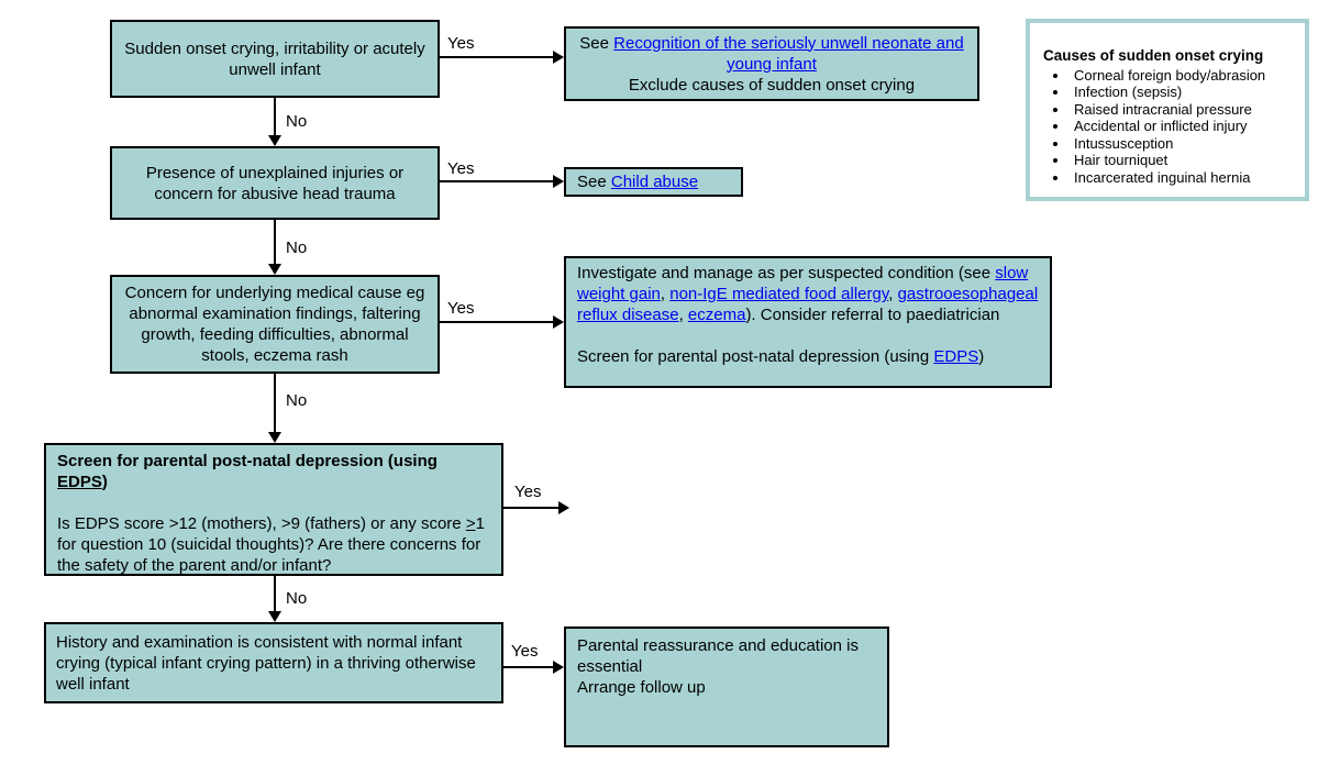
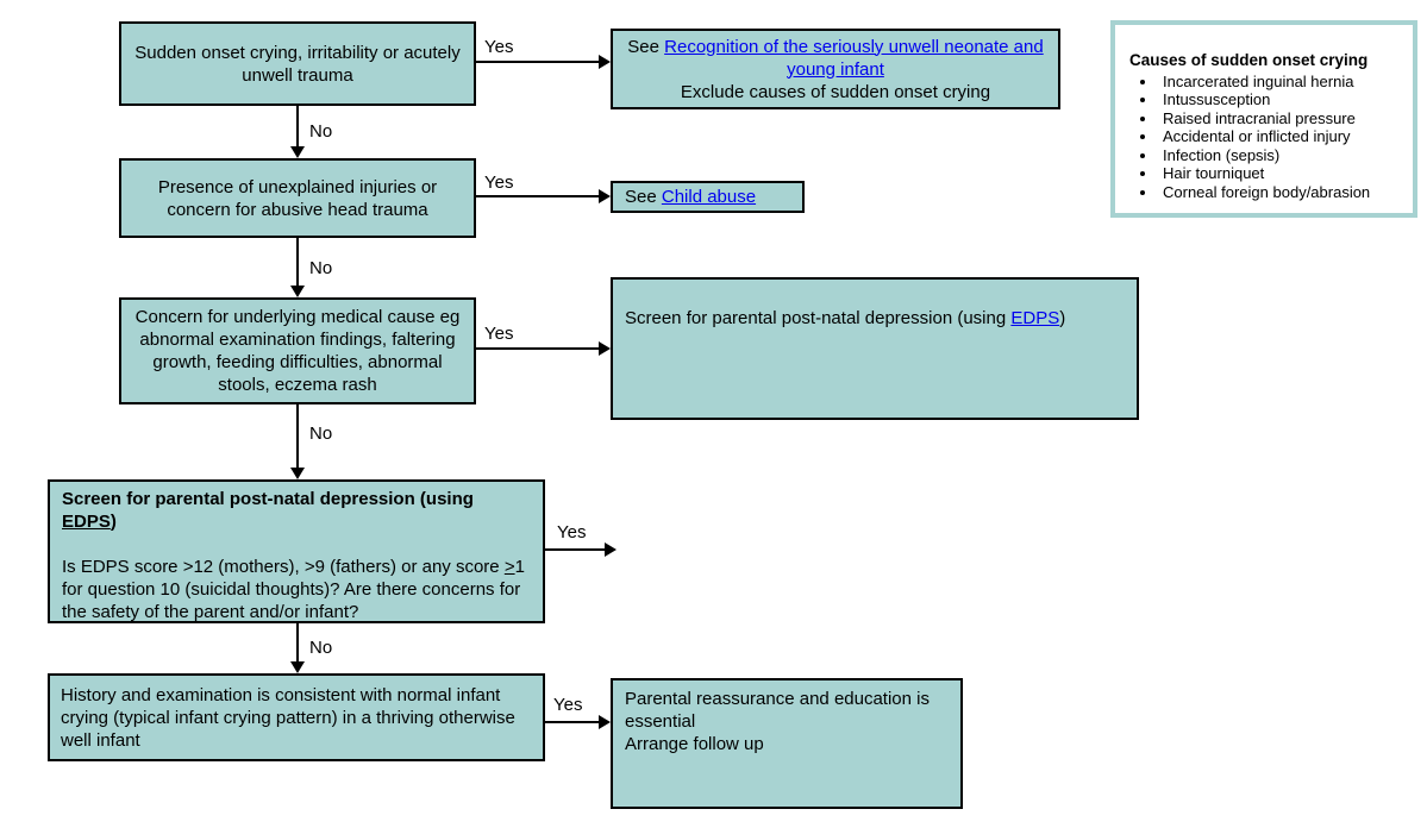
- Sudden onset crying, irritability or acutely unwell infant
+ Sudden onset crying, irritability or acutely unwell trauma
  Presence of unexplained injuries or concern for abusive head trauma
  Concern for underlying medical cause eg abnormal examination findings, faltering growth, feeding difficulties, abnormal stools, eczema rash
  Screen for parental post-natal depression (using EDPS)
  Is EDPS score >12 (mothers), >9 (fathers) or any score >1 for question 10 (suicidal thoughts)? Are there concerns for the safety of the parent and/or infant?
  History and examination is consistent with normal infant crying (typical infant crying pattern) in a thriving otherwise well infant
  See Recognition of the seriously unwell neonate and young infant
  Exclude causes of sudden onset crying
  See Child abuse
- Investigate and manage as per suspected condition (see slow weight gain, non-IgE mediated food allergy, gastrooesophageal reflux disease, eczema). Consider referral to paediatrician
  Screen for parental post-natal depression (using EDPS)
  Parental reassurance and education is essential
  Arrange follow up
  Causes of sudden onset crying
- Corneal foreign body/abrasion
+ Incarcerated inguinal hernia
- Infection (sepsis)
+ Intussusception
  Raised intracranial pressure
  Accidental or inflicted injury
- Intussusception
+ Infection (sepsis)
  Hair tourniquet
- Incarcerated inguinal hernia
+ Corneal foreign body/abrasion
  Yes
  Yes
  Yes
  Yes
  Yes
  No
  No
  No
  No
